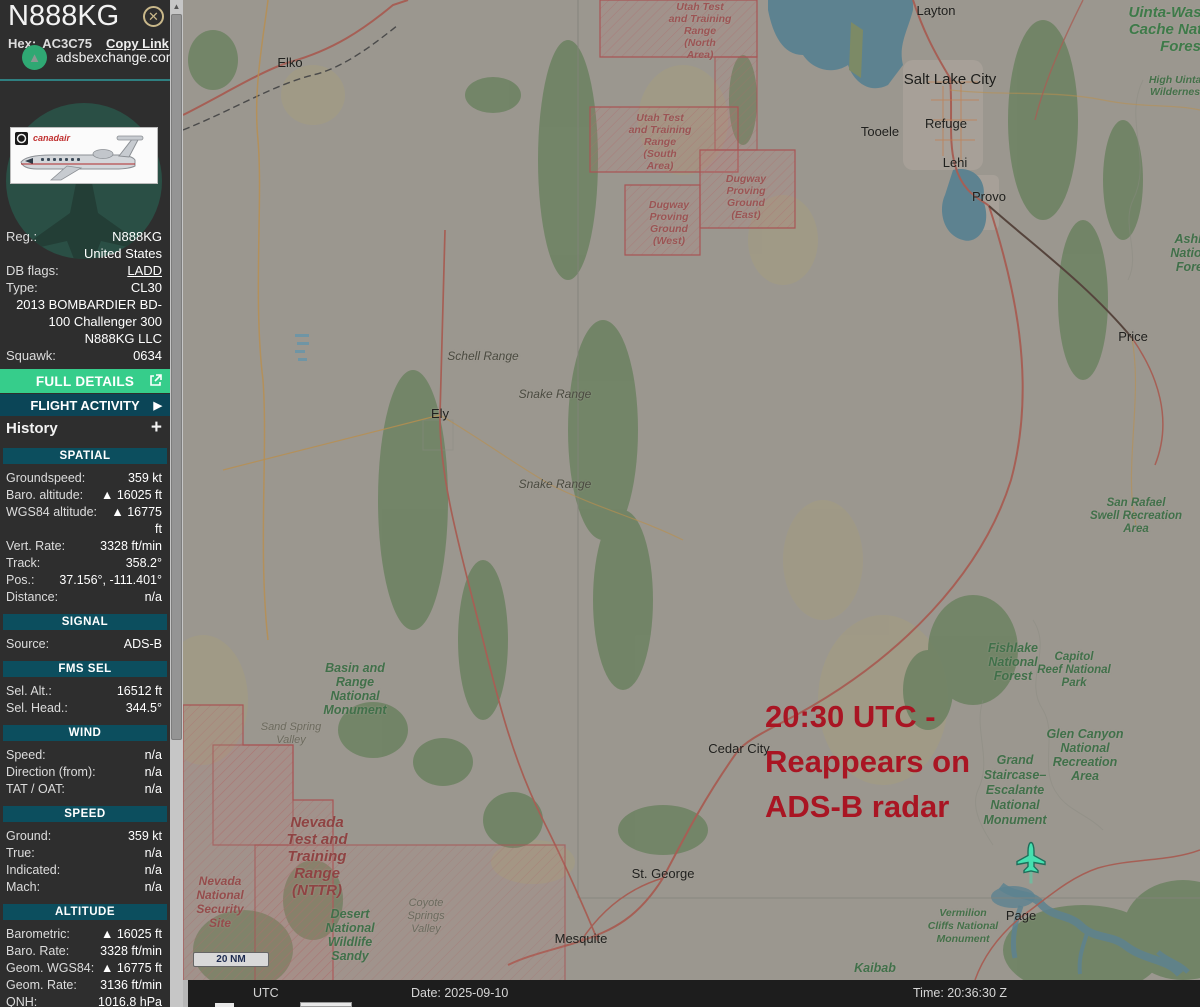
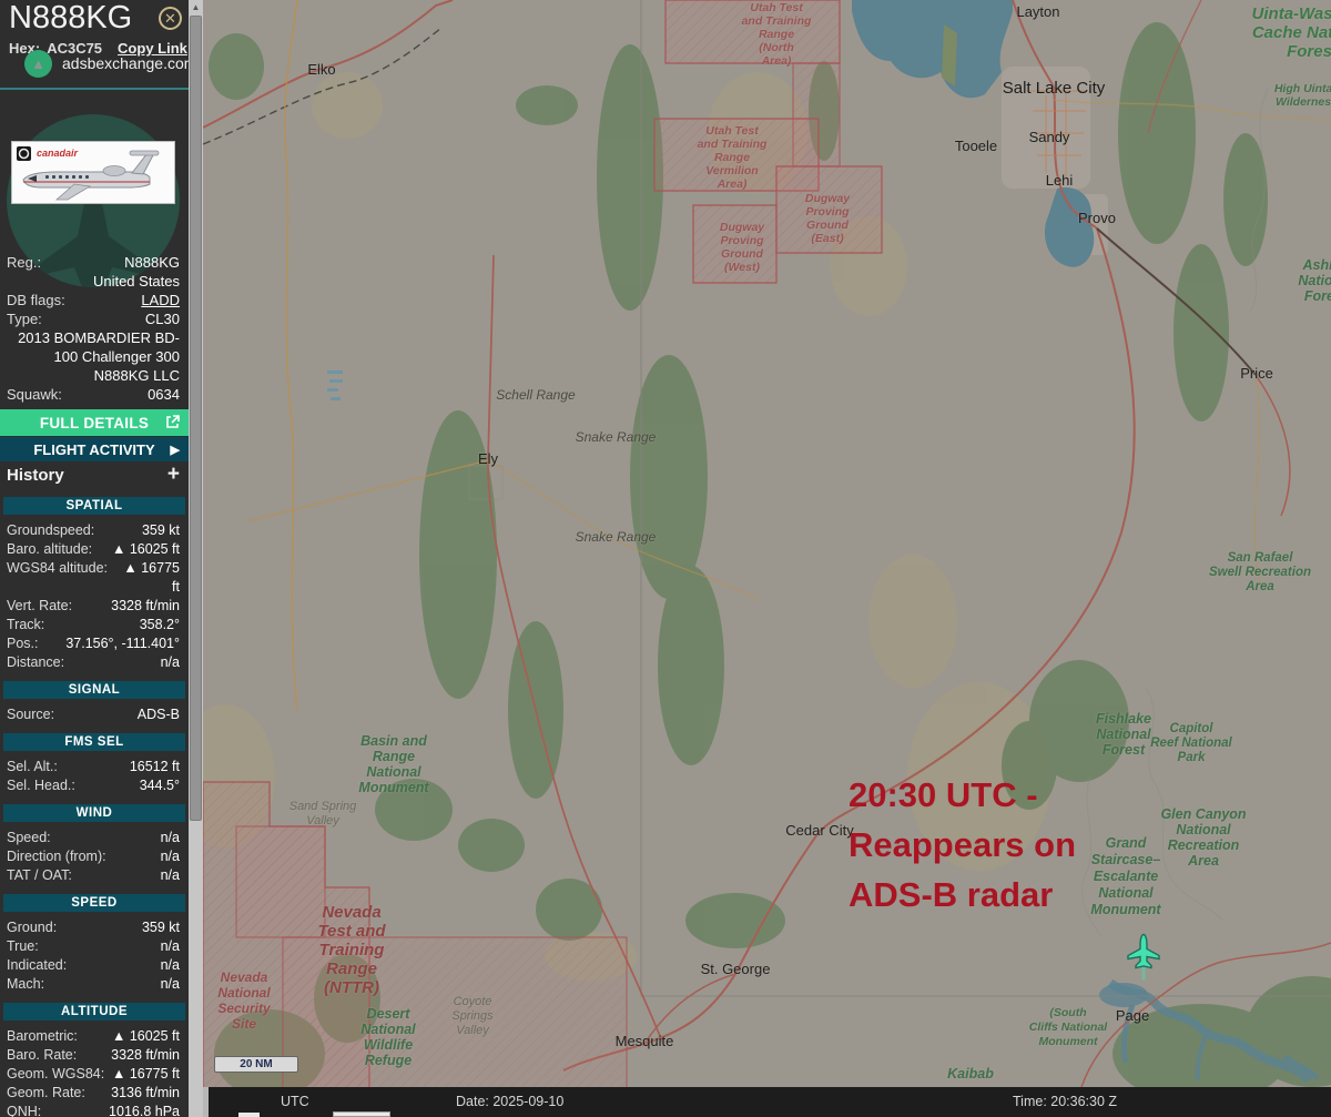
  N888KG
  ✕
  Hex: AC3C75 Copy Link
  ▲
  adsbexchange.co
  canadair
  Reg.:
  N888KG
  United States
  DB flags:
  LADD
  Type:
  CL30
  2013 BOMBARDIER BD-100 Challenger 300
  N888KG LLC
  Squawk:
  0634
  FULL DETAILS
  FLIGHT ACTIVITY
  ▶
  History
  +
  SPATIAL
  Groundspeed:
  359 kt
  Baro. altitude:
  ▲ 16025 ft
  WGS84 altitude:
  ▲ 16775 ft
  Vert. Rate:
  3328 ft/min
  Track:
  358.2°
  Pos.:
  37.156°, -111.401°
  Distance:
  n/a
  SIGNAL
  Source:
  ADS-B
  FMS SEL
  Sel. Alt.:
  16512 ft
  Sel. Head.:
  344.5°
  WIND
  Speed:
  n/a
  Direction (from):
  n/a
  TAT / OAT:
  n/a
  SPEED
  Ground:
  359 kt
  True:
  n/a
  Indicated:
  n/a
  Mach:
  n/a
  ALTITUDE
  Barometric:
  ▲ 16025 ft
  Baro. Rate:
  3328 ft/min
  Geom. WGS84:
  ▲ 16775 ft
  Geom. Rate:
  3136 ft/min
  QNH:
  1016.8 hPa
  ▲
  Elko
  Layton
  Salt Lake City
  Tooele
- Refuge
+ Sandy
  Lehi
  Provo
  Price
  Ely
  St. George
  Mesquite
  Page
  Cedar City
  Basin and
  Range
  National
  Monument
  Desert
  National
  Wildlife
- Sandy
+ Refuge
  Fishlake
  National
  Forest
  Capitol
  Reef National
  Park
  Glen Canyon
  National
  Recreation
  Area
  Grand
  Staircase–
  Escalante
  National
  Monument
  San Rafael
  Swell Recreation
  Area
  Fores
  High Uinta
  Wildernes
  Kaibab
- Vermilion
+ (South
  Cliffs National
  Monument
  Schell Range
  Snake Range
  Snake Range
  Sand Spring
  Valley
  Coyote
  Springs
  Valley
  Utah Test
  and Training
  Range
  (North
  Area)
  Utah Test
  and Training
  Range
- (South
+ Vermilion
  Area)
  Dugway
  Proving
  Ground
  (East)
  Dugway
  Proving
  Ground
  (West)
  Nevada
  Test and
  Training
  Range
  (NTTR)
  Nevada
  National
  Security
  Site
  20:30 UTC -
  Reappears on
  ADS-B radar
  20 NM
  UTC
  Date: 2025-09-10
  Time: 20:36:30 Z
